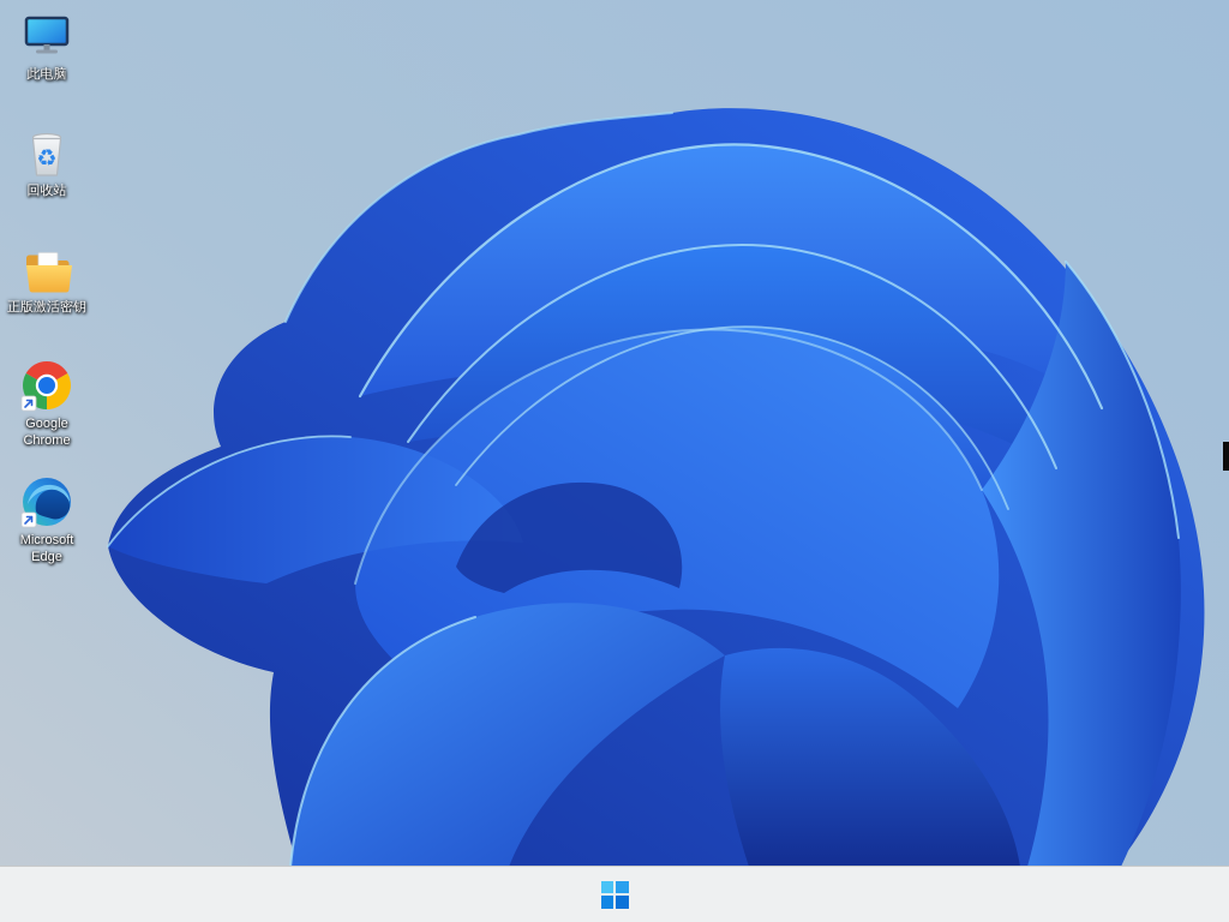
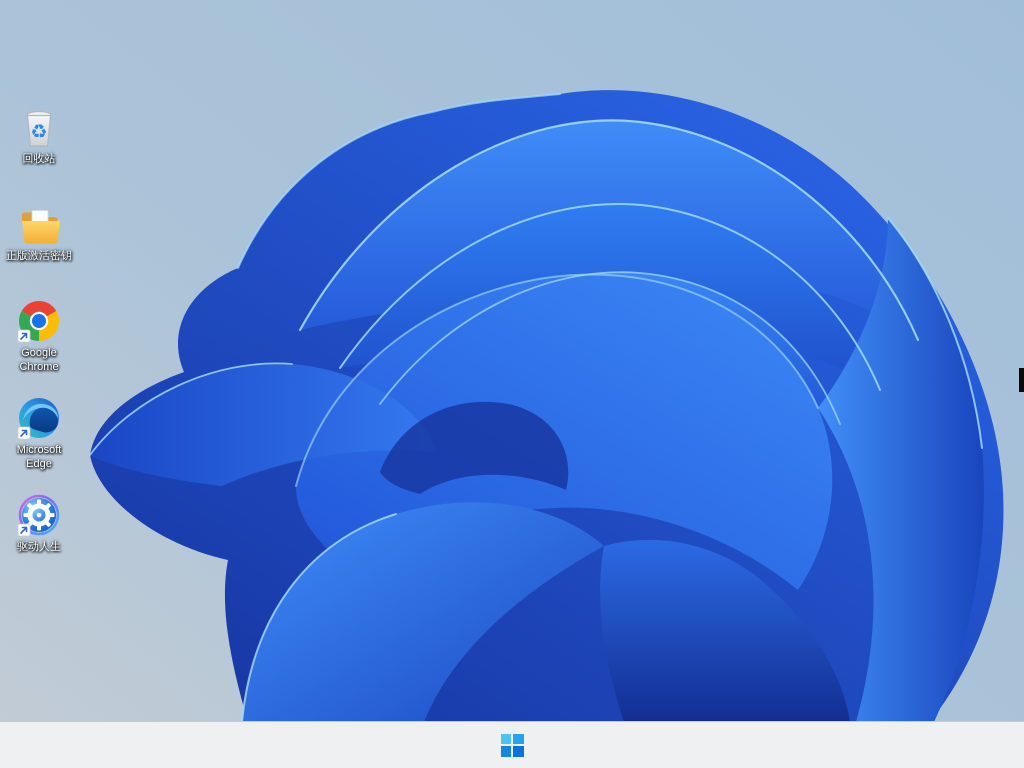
- 此电脑
  ♻
  回收站
  正版激活密钥
  Google Chrome
  Microsoft Edge
+ 驱动人生
